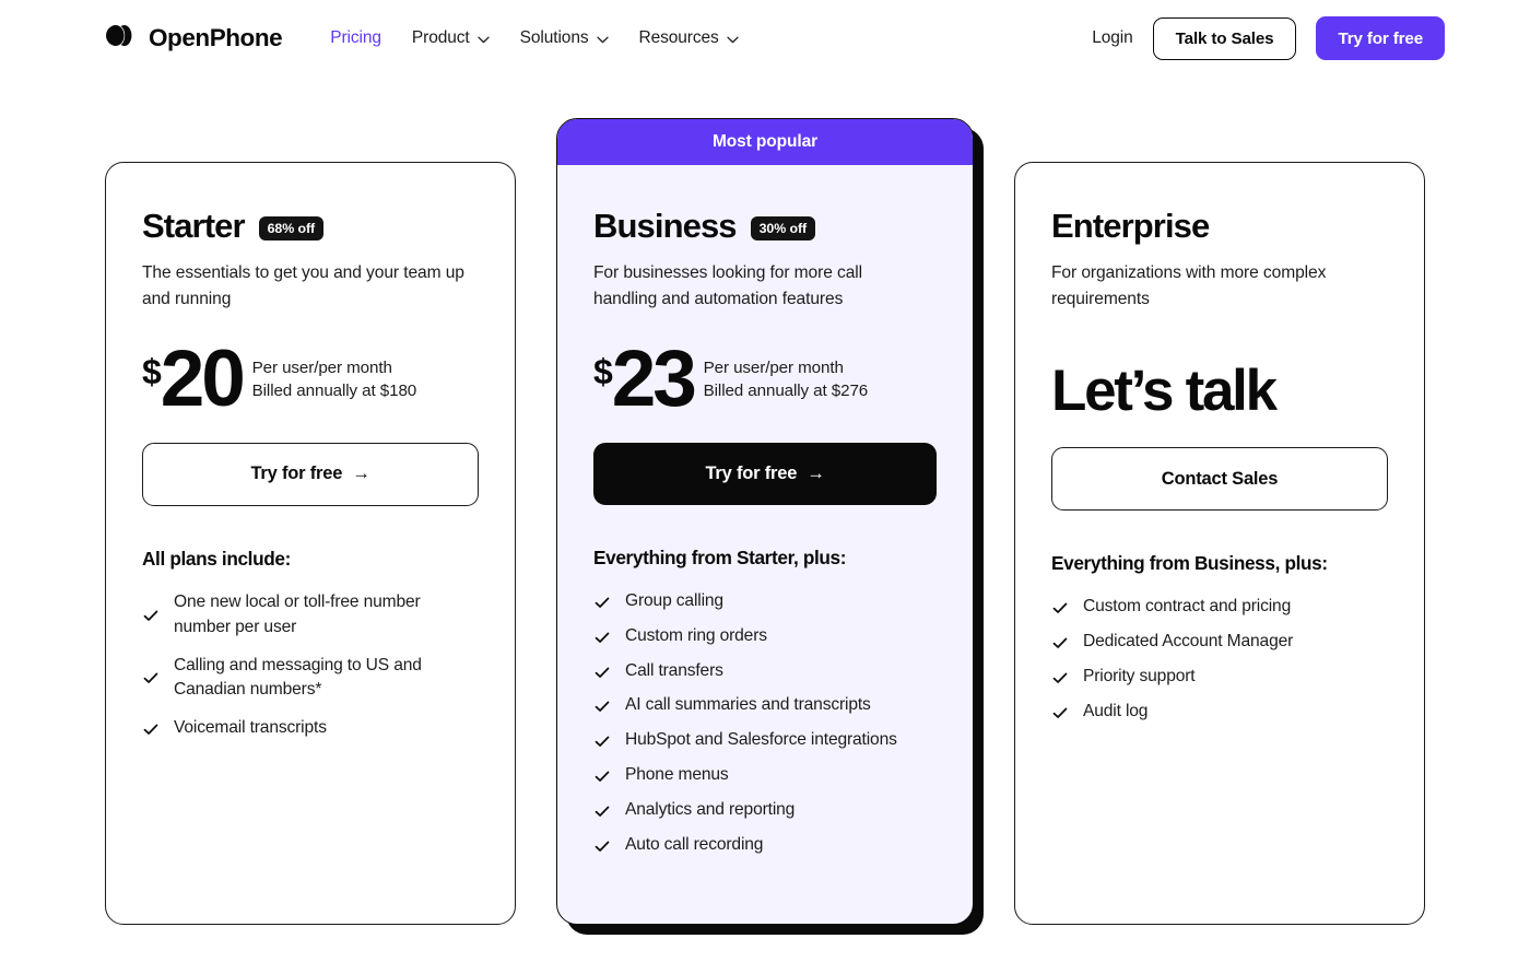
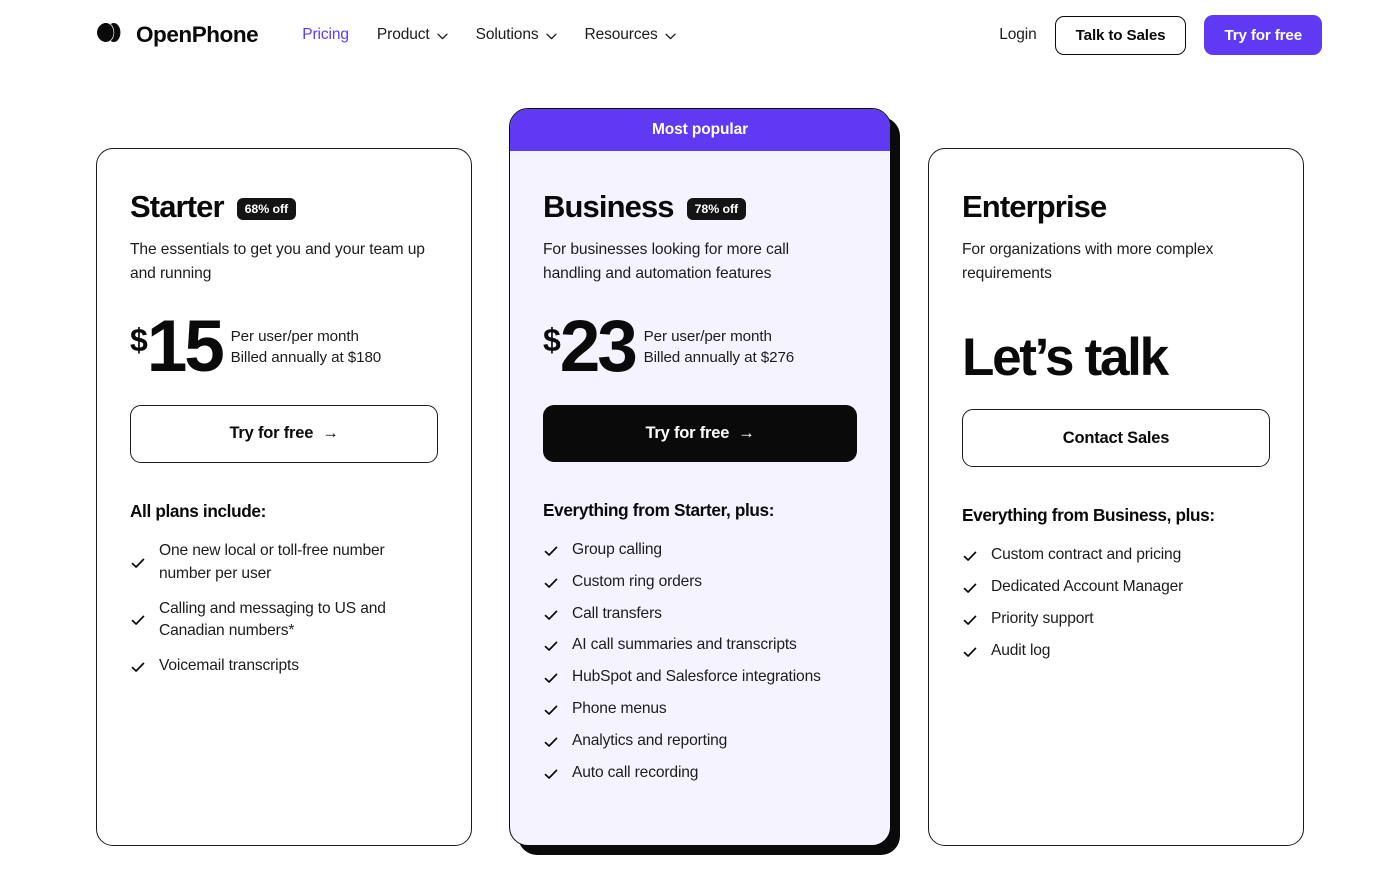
  OpenPhone
  Pricing
  Product
  Solutions
  Resources
  Login
  Talk to Sales
  Try for free
  Starter
  68% off
  The essentials to get you and your team up and running
  $
- 20
+ 15
  Per user/per month
  Billed annually at $180
  Try for free
  →
  All plans include:
  One new local or toll-free number number per user
  Calling and messaging to US and Canadian numbers*
  Voicemail transcripts
  Most popular
  Business
- 30% off
+ 78% off
  For businesses looking for more call handling and automation features
  $
  23
  Per user/per month
  Billed annually at $276
  Try for free
  →
  Everything from Starter, plus:
  Group calling
  Custom ring orders
  Call transfers
  AI call summaries and transcripts
  HubSpot and Salesforce integrations
  Phone menus
  Analytics and reporting
  Auto call recording
  Enterprise
  For organizations with more complex requirements
  Let’s talk
  Contact Sales
  Everything from Business, plus:
  Custom contract and pricing
  Dedicated Account Manager
  Priority support
  Audit log
